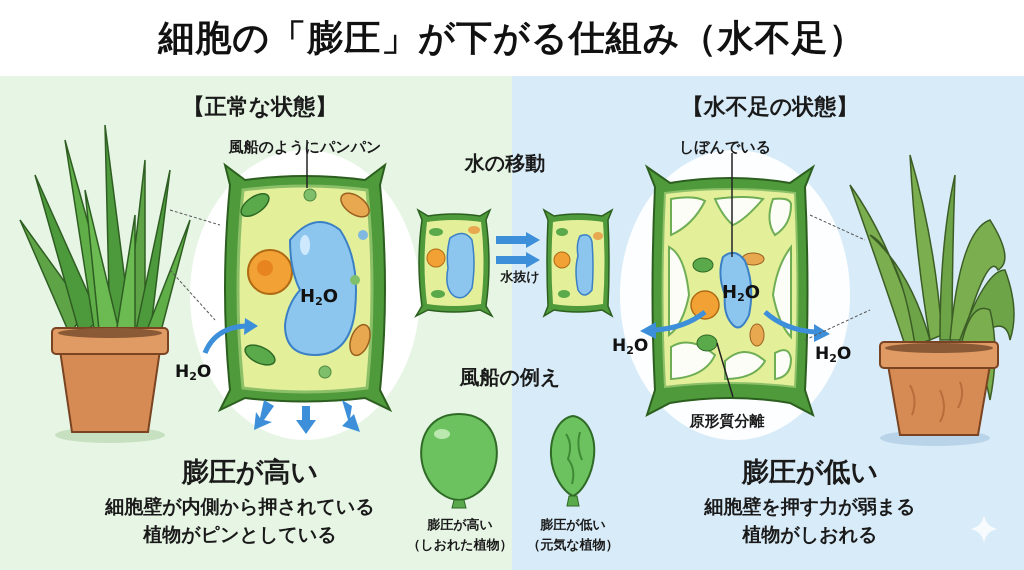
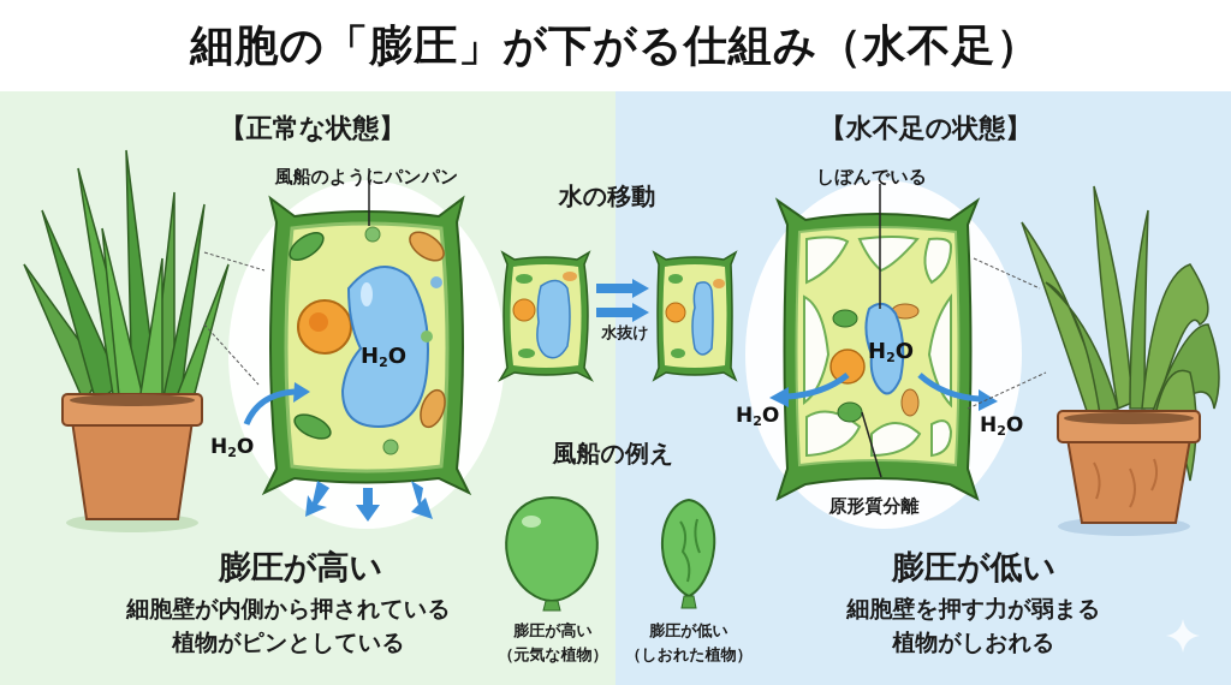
  細胞の「膨圧」が下がる仕組み（水不足）
  【正常な状態】
  風船のようにパンパン
  H2O
  H2O
  膨圧が高い
  細胞壁が内側から押されている
  植物がピンとしている
  水の移動
  水抜け
  風船の例え
  膨圧が高い
- （しおれた植物）
+ （元気な植物）
  膨圧が低い
- （元気な植物）
+ （しおれた植物）
  【水不足の状態】
  しぼんでいる
  H2O
  H2O
  H2O
  原形質分離
  膨圧が低い
  細胞壁を押す力が弱まる
  植物がしおれる
